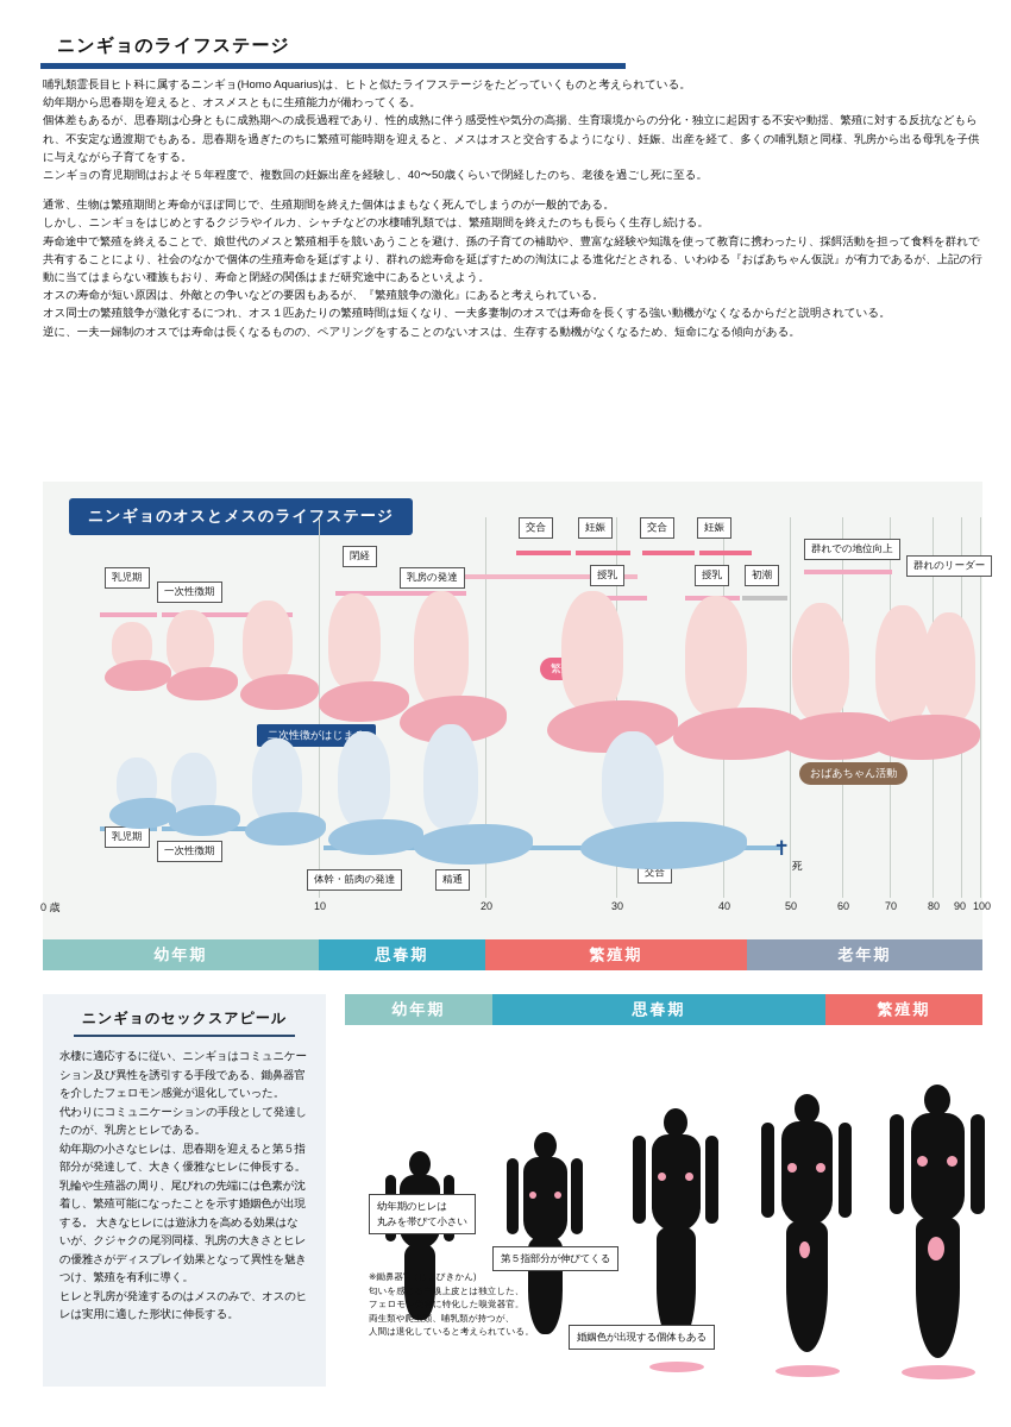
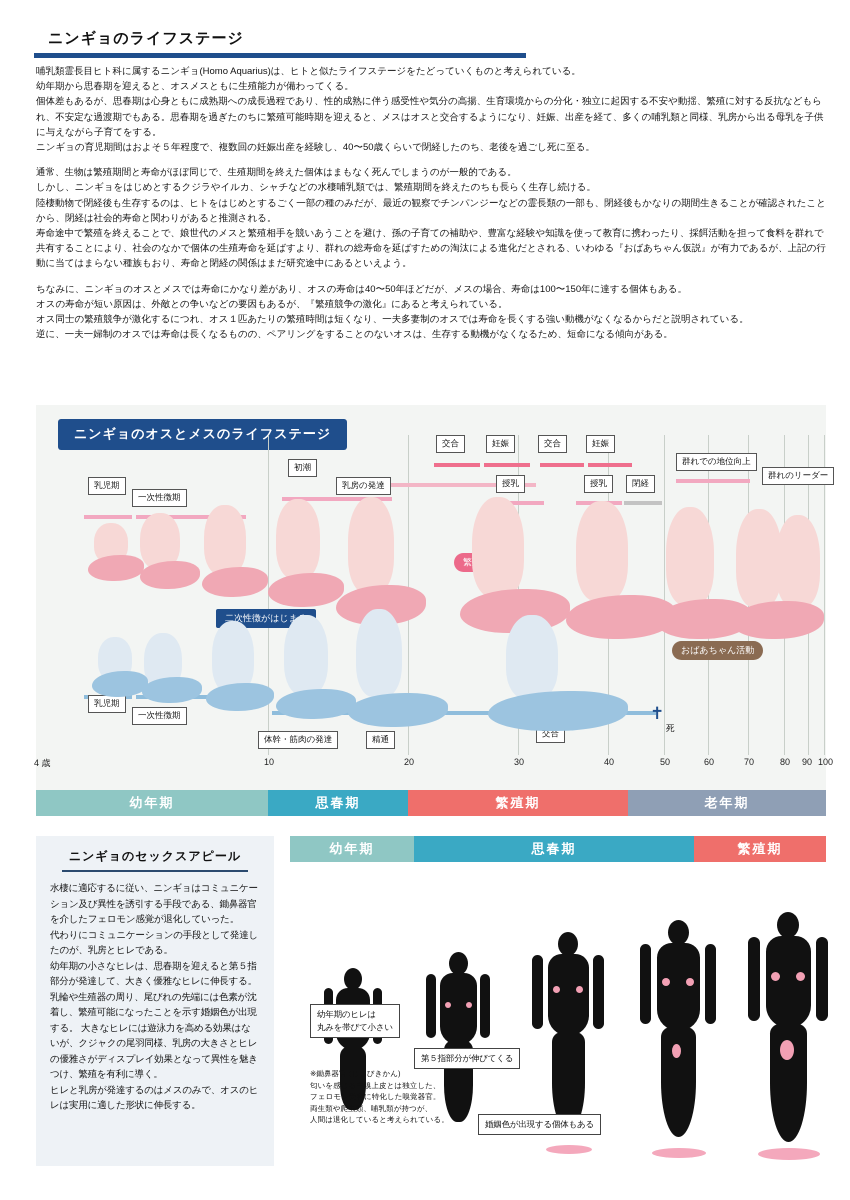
  ニンギョのライフステージ
  哺乳類霊長目ヒト科に属するニンギョ(Homo Aquarius)は、ヒトと似たライフステージをたどっていくものと考えられている。
  幼年期から思春期を迎えると、オスメスともに生殖能力が備わってくる。
  個体差もあるが、思春期は心身ともに成熟期への成長過程であり、性的成熟に伴う感受性や気分の高揚、生育環境からの分化・独立に起因する不安や動揺、繁殖に対する反抗などもられ、不安定な過渡期でもある。思春期を過ぎたのちに繁殖可能時期を迎えると、メスはオスと交合するようになり、妊娠、出産を経て、多くの哺乳類と同様、乳房から出る母乳を子供に与えながら子育てをする。
  ニンギョの育児期間はおよそ５年程度で、複数回の妊娠出産を経験し、40〜50歳くらいで閉経したのち、老後を過ごし死に至る。
  通常、生物は繁殖期間と寿命がほぼ同じで、生殖期間を終えた個体はまもなく死んでしまうのが一般的である。
  しかし、ニンギョをはじめとするクジラやイルカ、シャチなどの水棲哺乳類では、繁殖期間を終えたのちも長らく生存し続ける。
+ 陸棲動物で閉経後も生存するのは、ヒトをはじめとするごく一部の種のみだが、最近の観察でチンパンジーなどの霊長類の一部も、閉経後もかなりの期間生きることが確認されたことから、閉経は社会的寿命と関わりがあると推測される。
  寿命途中で繁殖を終えることで、娘世代のメスと繁殖相手を競いあうことを避け、孫の子育ての補助や、豊富な経験や知識を使って教育に携わったり、採餌活動を担って食料を群れで共有することにより、社会のなかで個体の生殖寿命を延ばすより、群れの総寿命を延ばすための淘汰による進化だとされる、いわゆる『おばあちゃん仮説』が有力であるが、上記の行動に当てはまらない種族もおり、寿命と閉経の関係はまだ研究途中にあるといえよう。
+ ちなみに、ニンギョのオスとメスでは寿命にかなり差があり、オスの寿命は40〜50年ほどだが、メスの場合、寿命は100〜150年に達する個体もある。
  オスの寿命が短い原因は、外敵との争いなどの要因もあるが、『繁殖競争の激化』にあると考えられている。
  オス同士の繁殖競争が激化するにつれ、オス１匹あたりの繁殖時間は短くなり、一夫多妻制のオスでは寿命を長くする強い動機がなくなるからだと説明されている。
  逆に、一夫一婦制のオスでは寿命は長くなるものの、ペアリングをすることのないオスは、生存する動機がなくなるため、短命になる傾向がある。
  ニンギョのオスとメスのライフステージ
  乳児期
  一次性徴期
- 閉経
+ 初潮
  乳房の発達
  交合
  妊娠
  交合
  妊娠
  授乳
  授乳
- 初潮
+ 閉経
  群れでの地位向上
  群れのリーダー
  乳児期
  一次性徴期
  二次性徴がはじま
  体幹・筋肉の発達
  精通
  交合
  ✝
  死
  おばあちゃん活動
- 0 歳
+ 4 歳
  10
  20
  30
  40
  50
  60
  70
  80
  90
  100
  幼年期
  思春期
  繁殖期
  老年期
  ニンギョのセックスアピール
  水棲に適応するに従い、ニンギョはコミュニケーション及び異性を誘引する手段である、鋤鼻器官を介したフェロモン感覚が退化していった。
  代わりにコミュニケーションの手段として発達したのが、乳房とヒレである。
  幼年期の小さなヒレは、思春期を迎えると第５指部分が発達して、大きく優雅なヒレに伸長する。 乳輪や生殖器の周り、尾びれの先端には色素が沈着し、繁殖可能になったことを示す婚姻色が出現する。 大きなヒレには遊泳力を高める効果はないが、クジャクの尾羽同様、乳房の大きさとヒレの優雅さがディスプレイ効果となって異性を魅きつけ、繁殖を有利に導く。
  ヒレと乳房が発達するのはメスのみで、オスのヒレは実用に適した形状に伸長する。
  幼年期
  思春期
  繁殖期
  幼年期のヒレは
  丸みを帯びて小さい
  第５指部分が伸びてくる
  婚姻色が出現する個体もある
  ※鋤鼻器官 (じょびきかん)
  匂いを感じる主嗅上皮とは独立した、
  フェロモン受容に特化した嗅覚器官。
  両生類や爬虫類、哺乳類が持つが、
  人間は退化していると考えられている。
